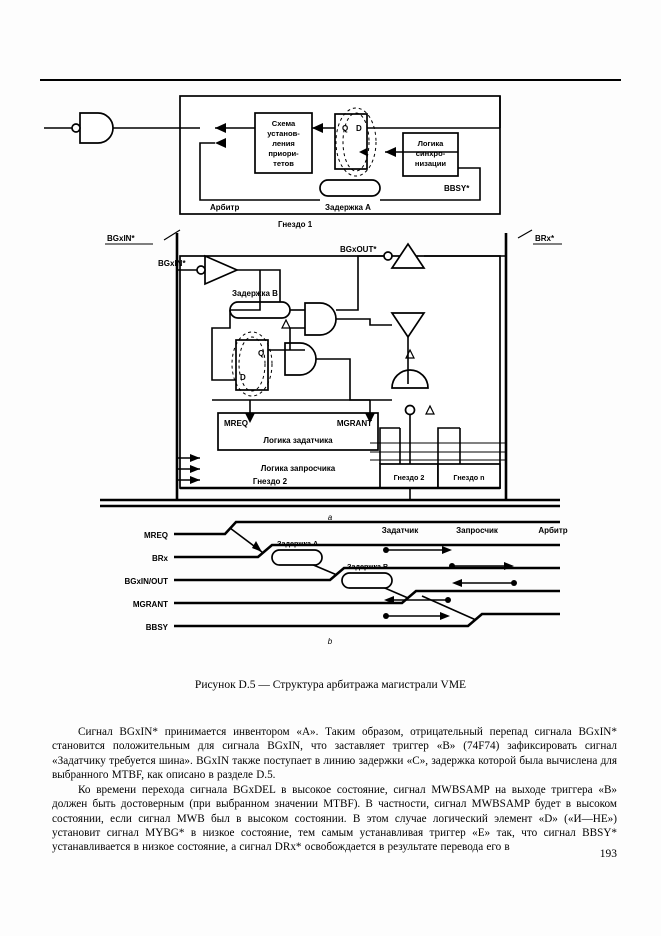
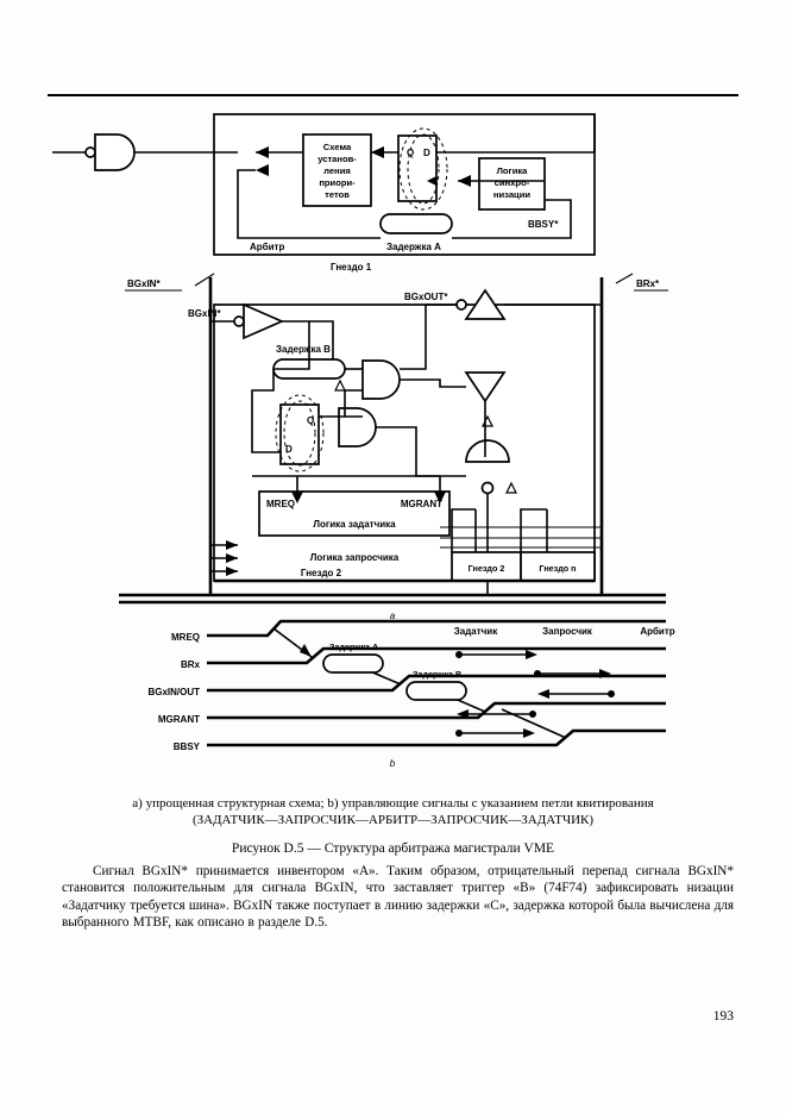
  Схема
  установ-
  ления
  приори-
  тетов
  Q
  D
  Логика
  синхро-
  низации
  Арбитр
  Задержка А
  Гнездо 1
  BBSY*
  BGxIN*
  BRx*
  BGxIN*
  Задержка В
  Q
  D
  BGxOUT*
  MREQ
  MGRANT
  Логика задатчика
  Логика запросчика
  Гнездо 2
  Гнездо 2
  Гнездо n
  a
  MREQ
  BRx
  BGxIN/OUT
  MGRANT
  BBSY
  Задержка А
  Задержка В
  Задатчик
  Запросчик
  Арбитр
  b
+ а) упрощенная структурная схема; b) управляющие сигналы с указанием петли квитирования
+ (ЗАДАТЧИК—ЗАПРОСЧИК—АРБИТР—ЗАПРОСЧИК—ЗАДАТЧИК)
  Рисунок D.5 — Структура арбитража магистрали VME
- Сигнал BGxIN* принимается инвентором «А». Таким образом, отрицательный перепад сигнала BGxIN* становится положительным для сигнала BGxIN, что заставляет триггер «В» (74F74) зафиксировать сигнал «Задатчику требуется шина». BGxIN также поступает в линию задержки «С», задержка которой была вычислена для выбранного MTBF, как описано в разделе D.5.
+ Сигнал BGxIN* принимается инвентором «А». Таким образом, отрицательный перепад сигнала BGxIN* становится положительным для сигнала BGxIN, что заставляет триггер «В» (74F74) зафиксировать низации «Задатчику требуется шина». BGxIN также поступает в линию задержки «С», задержка которой была вычислена для выбранного MTBF, как описано в разделе D.5.
- Ко времени перехода сигнала BGxDEL в высокое состояние, сигнал MWBSAMP на выходе триггера «В» должен быть достоверным (при выбранном значении MTBF). В частности, сигнал MWBSAMP будет в высоком состоянии, если сигнал MWB был в высоком состоянии. В этом случае логический элемент «D» («И—НЕ») установит сигнал MYBG* в низкое состояние, тем самым устанавливая триггер «Е» так, что сигнал BBSY* устанавливается в низкое состояние, а сигнал DRx* освобождается в результате перевода его в
  193
